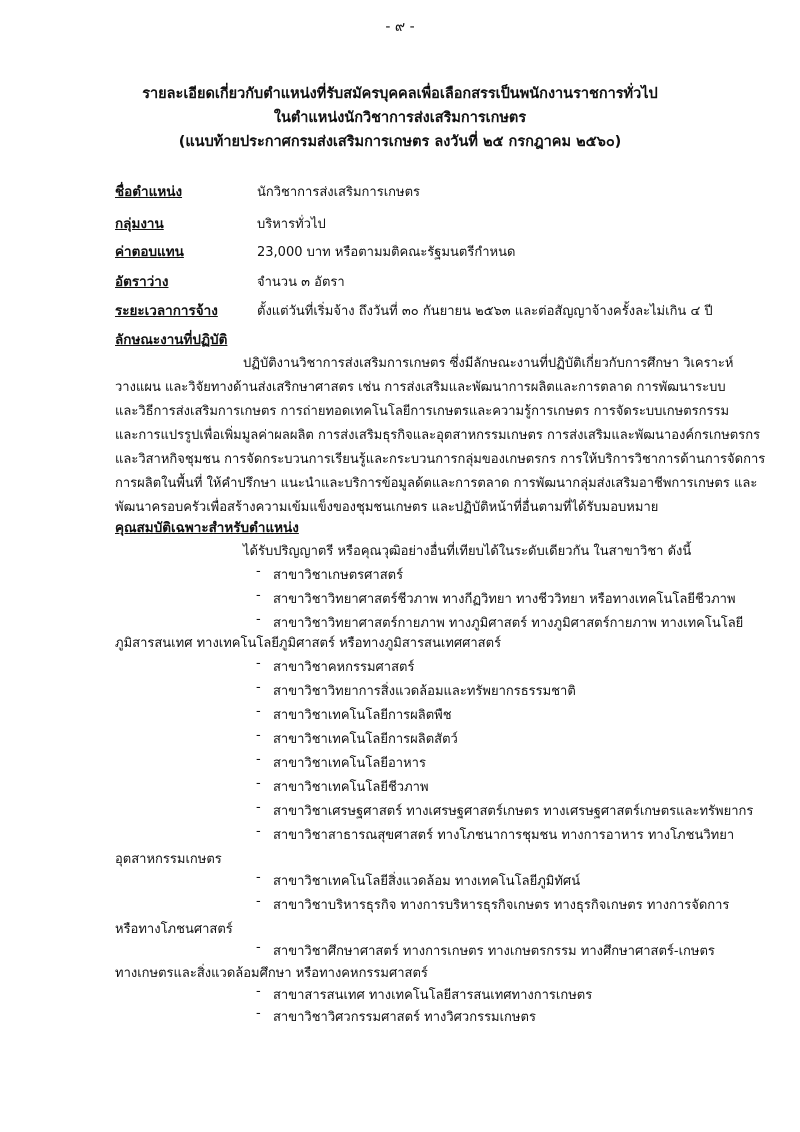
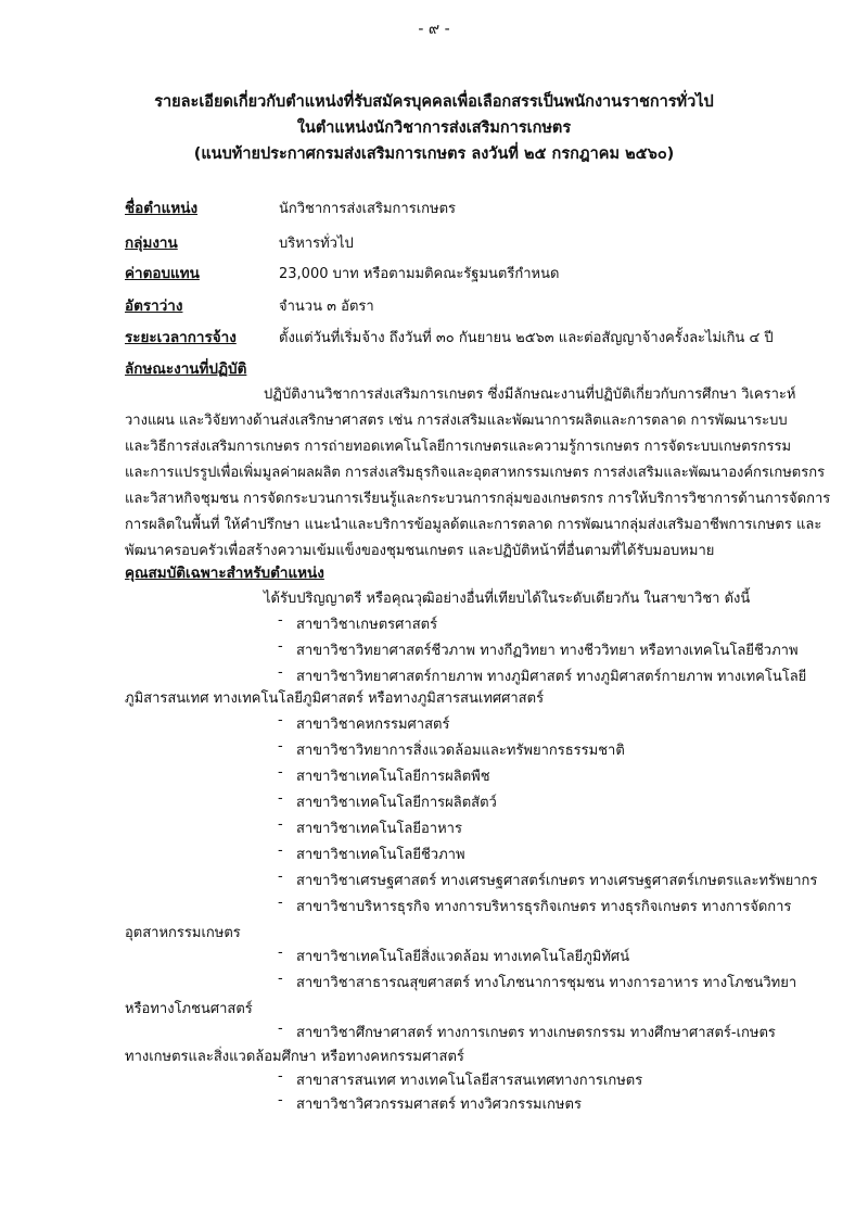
  - ๙ -
  รายละเอียดเกี่ยวกับตำแหน่งที่รับสมัครบุคคลเพื่อเลือกสรรเป็นพนักงานราชการทั่วไป
  ในตำแหน่งนักวิชาการส่งเสริมการเกษตร
  (แนบท้ายประกาศกรมส่งเสริมการเกษตร ลงวันที่ ๒๕ กรกฎาคม ๒๕๖๐)
  ชื่อตำแหน่ง
  นักวิชาการส่งเสริมการเกษตร
  กลุ่มงาน
  บริหารทั่วไป
  ค่าตอบแทน
  23,000 บาท หรือตามมติคณะรัฐมนตรีกำหนด
  อัตราว่าง
  จำนวน ๓ อัตรา
  ระยะเวลาการจ้าง
  ตั้งแต่วันที่เริ่มจ้าง ถึงวันที่ ๓๐ กันยายน ๒๕๖๓ และต่อสัญญาจ้างครั้งละไม่เกิน ๔ ปี
  ลักษณะงานที่ปฏิบัติ
  ปฏิบัติงานวิชาการส่งเสริมการเกษตร ซึ่งมีลักษณะงานที่ปฏิบัติเกี่ยวกับการศึกษา วิเคราะห์
  วางแผน และวิจัยทางด้านส่งเสริกษาศาสตร เช่น การส่งเสริมและพัฒนาการผลิตและการตลาด การพัฒนาระบบ
  และวิธีการส่งเสริมการเกษตร การถ่ายทอดเทคโนโลยีการเกษตรและความรู้การเกษตร การจัดระบบเกษตรกรรม
  และการแปรรูปเพื่อเพิ่มมูลค่าผลผลิต การส่งเสริมธุรกิจและอุตสาหกรรมเกษตร การส่งเสริมและพัฒนาองค์กรเกษตรกร
  และวิสาหกิจชุมชน การจัดกระบวนการเรียนรู้และกระบวนการกลุ่มของเกษตรกร การให้บริการวิชาการด้านการจัดการ
  การผลิตในพื้นที่ ให้คำปรึกษา แนะนำและบริการข้อมูลด้ตและการตลาด การพัฒนากลุ่มส่งเสริมอาชีพการเกษตร และ
  พัฒนาครอบครัวเพื่อสร้างความเข้มแข็งของชุมชนเกษตร และปฏิบัติหน้าที่อื่นตามที่ได้รับมอบหมาย
  คุณสมบัติเฉพาะสำหรับตำแหน่ง
  ได้รับปริญญาตรี หรือคุณวุฒิอย่างอื่นที่เทียบได้ในระดับเดียวกัน ในสาขาวิชา ดังนี้
  -
  สาขาวิชาเกษตรศาสตร์
  -
  สาขาวิชาวิทยาศาสตร์ชีวภาพ ทางกีฏวิทยา ทางชีววิทยา หรือทางเทคโนโลยีชีวภาพ
  -
  สาขาวิชาวิทยาศาสตร์กายภาพ ทางภูมิศาสตร์ ทางภูมิศาสตร์กายภาพ ทางเทคโนโลยี
  ภูมิสารสนเทศ ทางเทคโนโลยีภูมิศาสตร์ หรือทางภูมิสารสนเทศศาสตร์
  -
  สาขาวิชาคหกรรมศาสตร์
  -
  สาขาวิชาวิทยาการสิ่งแวดล้อมและทรัพยากรธรรมชาติ
  -
  สาขาวิชาเทคโนโลยีการผลิตพืช
  -
  สาขาวิชาเทคโนโลยีการผลิตสัตว์
  -
  สาขาวิชาเทคโนโลยีอาหาร
  -
  สาขาวิชาเทคโนโลยีชีวภาพ
  -
  สาขาวิชาเศรษฐศาสตร์ ทางเศรษฐศาสตร์เกษตร ทางเศรษฐศาสตร์เกษตรและทรัพยากร
  -
- สาขาวิชาสาธารณสุขศาสตร์ ทางโภชนาการชุมชน ทางการอาหาร ทางโภชนวิทยา
+ สาขาวิชาบริหารธุรกิจ ทางการบริหารธุรกิจเกษตร ทางธุรกิจเกษตร ทางการจัดการ
  อุตสาหกรรมเกษตร
  -
  สาขาวิชาเทคโนโลยีสิ่งแวดล้อม ทางเทคโนโลยีภูมิทัศน์
  -
- สาขาวิชาบริหารธุรกิจ ทางการบริหารธุรกิจเกษตร ทางธุรกิจเกษตร ทางการจัดการ
+ สาขาวิชาสาธารณสุขศาสตร์ ทางโภชนาการชุมชน ทางการอาหาร ทางโภชนวิทยา
  หรือทางโภชนศาสตร์
  -
  สาขาวิชาศึกษาศาสตร์ ทางการเกษตร ทางเกษตรกรรม ทางศึกษาศาสตร์-เกษตร
  ทางเกษตรและสิ่งแวดล้อมศึกษา หรือทางคหกรรมศาสตร์
  -
  สาขาสารสนเทศ ทางเทคโนโลยีสารสนเทศทางการเกษตร
  -
  สาขาวิชาวิศวกรรมศาสตร์ ทางวิศวกรรมเกษตร
